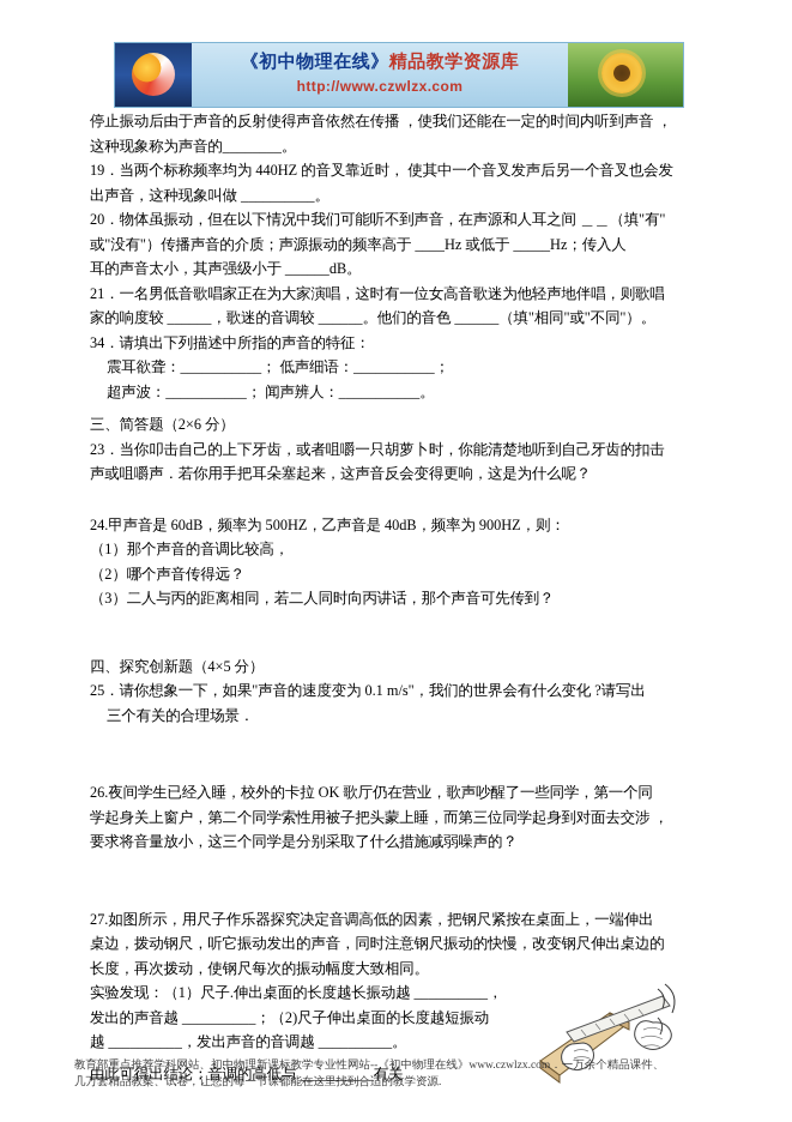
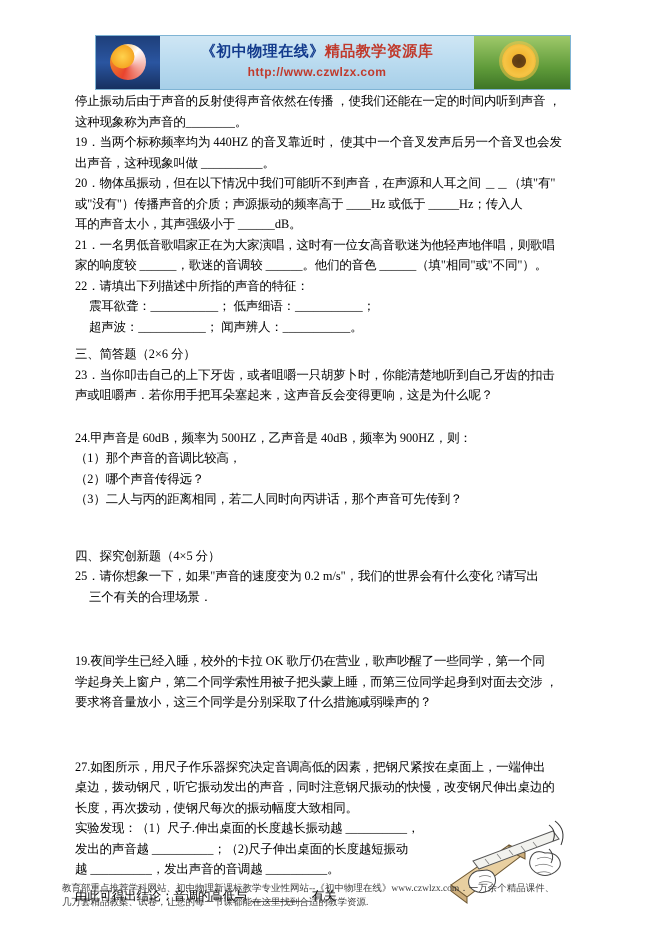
  《初中物理在线》精品教学资源库
  http://www.czwlzx.com
  停止振动后由于声音的反射使得声音依然在传播 ，使我们还能在一定的时间内听到声音 ，
  这种现象称为声音的________。
  19．当两个标称频率均为 440HZ 的音叉靠近时， 使其中一个音叉发声后另一个音叉也会发
  出声音，这种现象叫做 __________。
  20．物体虽振动，但在以下情况中我们可能听不到声音，在声源和人耳之间 ＿＿（填"有"
  或"没有"）传播声音的介质；声源振动的频率高于 ____Hz 或低于 _____Hz；传入人
  耳的声音太小，其声强级小于 ______dB。
  21．一名男低音歌唱家正在为大家演唱，这时有一位女高音歌迷为他轻声地伴唱，则歌唱
  家的响度较 ______，歌迷的音调较 ______。他们的音色 ______（填"相同"或"不同"）。
- 34．请填出下列描述中所指的声音的特征：
+ 22．请填出下列描述中所指的声音的特征：
  震耳欲聋：___________； 低声细语：___________；
  超声波：___________； 闻声辨人：___________。
  三、简答题（2×6 分）
  23．当你叩击自己的上下牙齿，或者咀嚼一只胡萝卜时，你能清楚地听到自己牙齿的扣击
  声或咀嚼声．若你用手把耳朵塞起来，这声音反会变得更响，这是为什么呢？
  24.甲声音是 60dB，频率为 500HZ，乙声音是 40dB，频率为 900HZ，则：
  （1）那个声音的音调比较高，
  （2）哪个声音传得远？
  （3）二人与丙的距离相同，若二人同时向丙讲话，那个声音可先传到？
  四、探究创新题（4×5 分）
- 25．请你想象一下，如果"声音的速度变为 0.1 m/s"，我们的世界会有什么变化 ?请写出
+ 25．请你想象一下，如果"声音的速度变为 0.2 m/s"，我们的世界会有什么变化 ?请写出
  三个有关的合理场景．
- 26.夜间学生已经入睡，校外的卡拉 OK 歌厅仍在营业，歌声吵醒了一些同学，第一个同
+ 19.夜间学生已经入睡，校外的卡拉 OK 歌厅仍在营业，歌声吵醒了一些同学，第一个同
  学起身关上窗户，第二个同学索性用被子把头蒙上睡，而第三位同学起身到对面去交涉 ，
  要求将音量放小，这三个同学是分别采取了什么措施减弱噪声的？
  27.如图所示，用尺子作乐器探究决定音调高低的因素，把钢尺紧按在桌面上，一端伸出
  桌边，拨动钢尺，听它振动发出的声音，同时注意钢尺振动的快慢，改变钢尺伸出桌边的
  长度，再次拨动，使钢尺每次的振动幅度大致相同。
  实验发现：（1）尺子.伸出桌面的长度越长振动越 __________，
  发出的声音越 __________；（2)尺子伸出桌面的长度越短振动
  越 __________，发出声音的音调越 __________。
  由此可得出结论：音调的高低与 __________有关
  教育部重点推荐学科网站、初中物理新课标教学专业性网站--《初中物理在线》www.czwlzx.com．一万余个精品课件、
  几万套精品教案、试卷，让您的每一节课都能在这里找到合适的教学资源.
